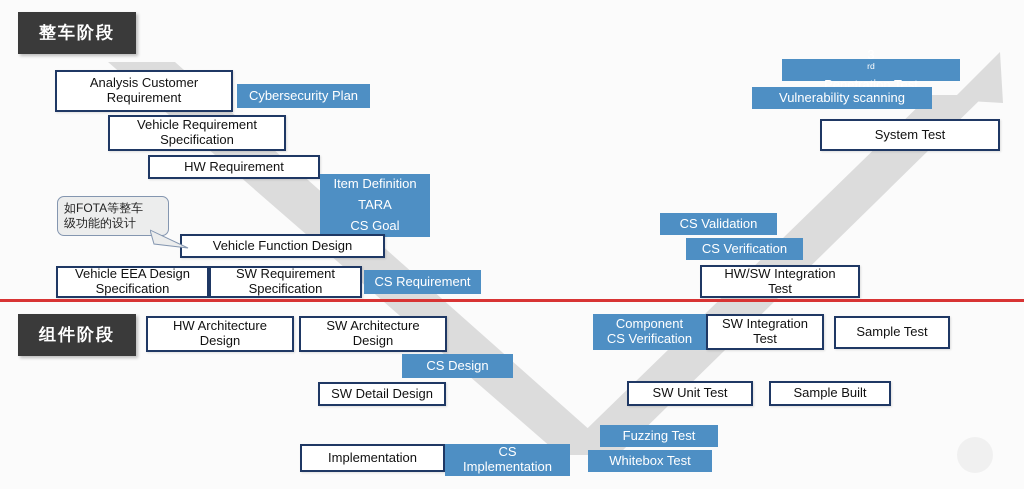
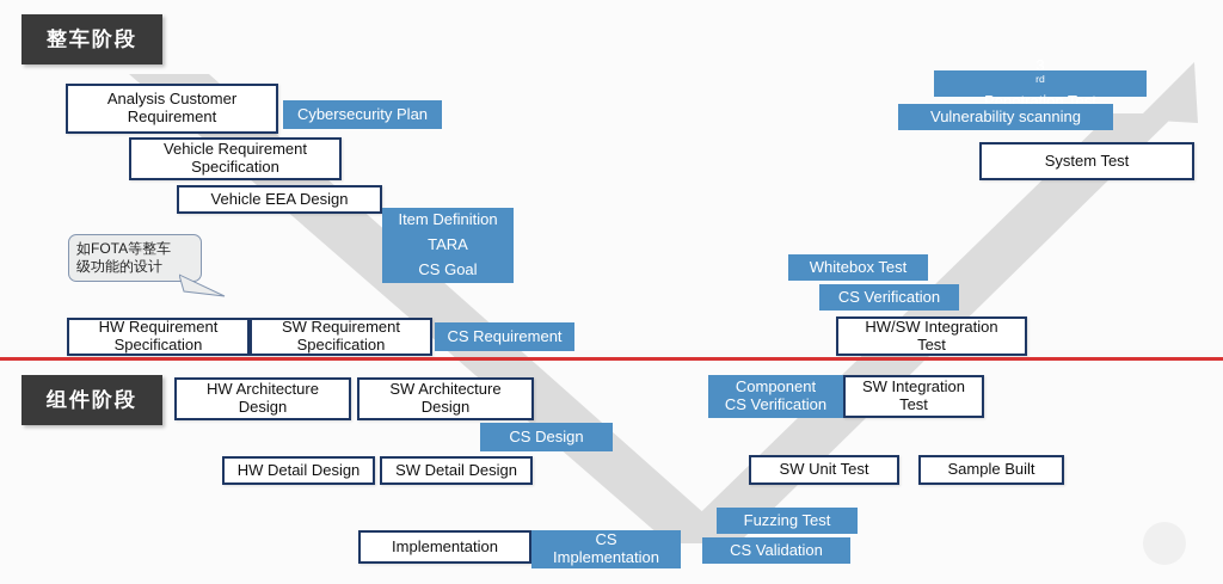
  整车阶段
  组件阶段
  Analysis Customer
  Requirement
  Cybersecurity Plan
  Vehicle Requirement
  Specification
- HW Requirement
+ Vehicle EEA Design
  Item Definition
  TARA
  CS Goal
- Vehicle Function Design
- Vehicle EEA Design
+ HW Requirement
  Specification
  SW Requirement
  Specification
  CS Requirement
  HW Architecture
  Design
  SW Architecture
  Design
  CS Design
+ HW Detail Design
  SW Detail Design
  Implementation
  CS
  Implementation
  如FOTA等整车
  级功能的设计
  3
  rd
  Penetration Test
  Vulnerability scanning
  System Test
- CS Validation
+ Whitebox Test
  CS Verification
  HW/SW Integration
  Test
  Component
  CS Verification
  SW Integration
  Test
- Sample Test
  SW Unit Test
  Sample Built
  Fuzzing Test
- Whitebox Test
+ CS Validation
